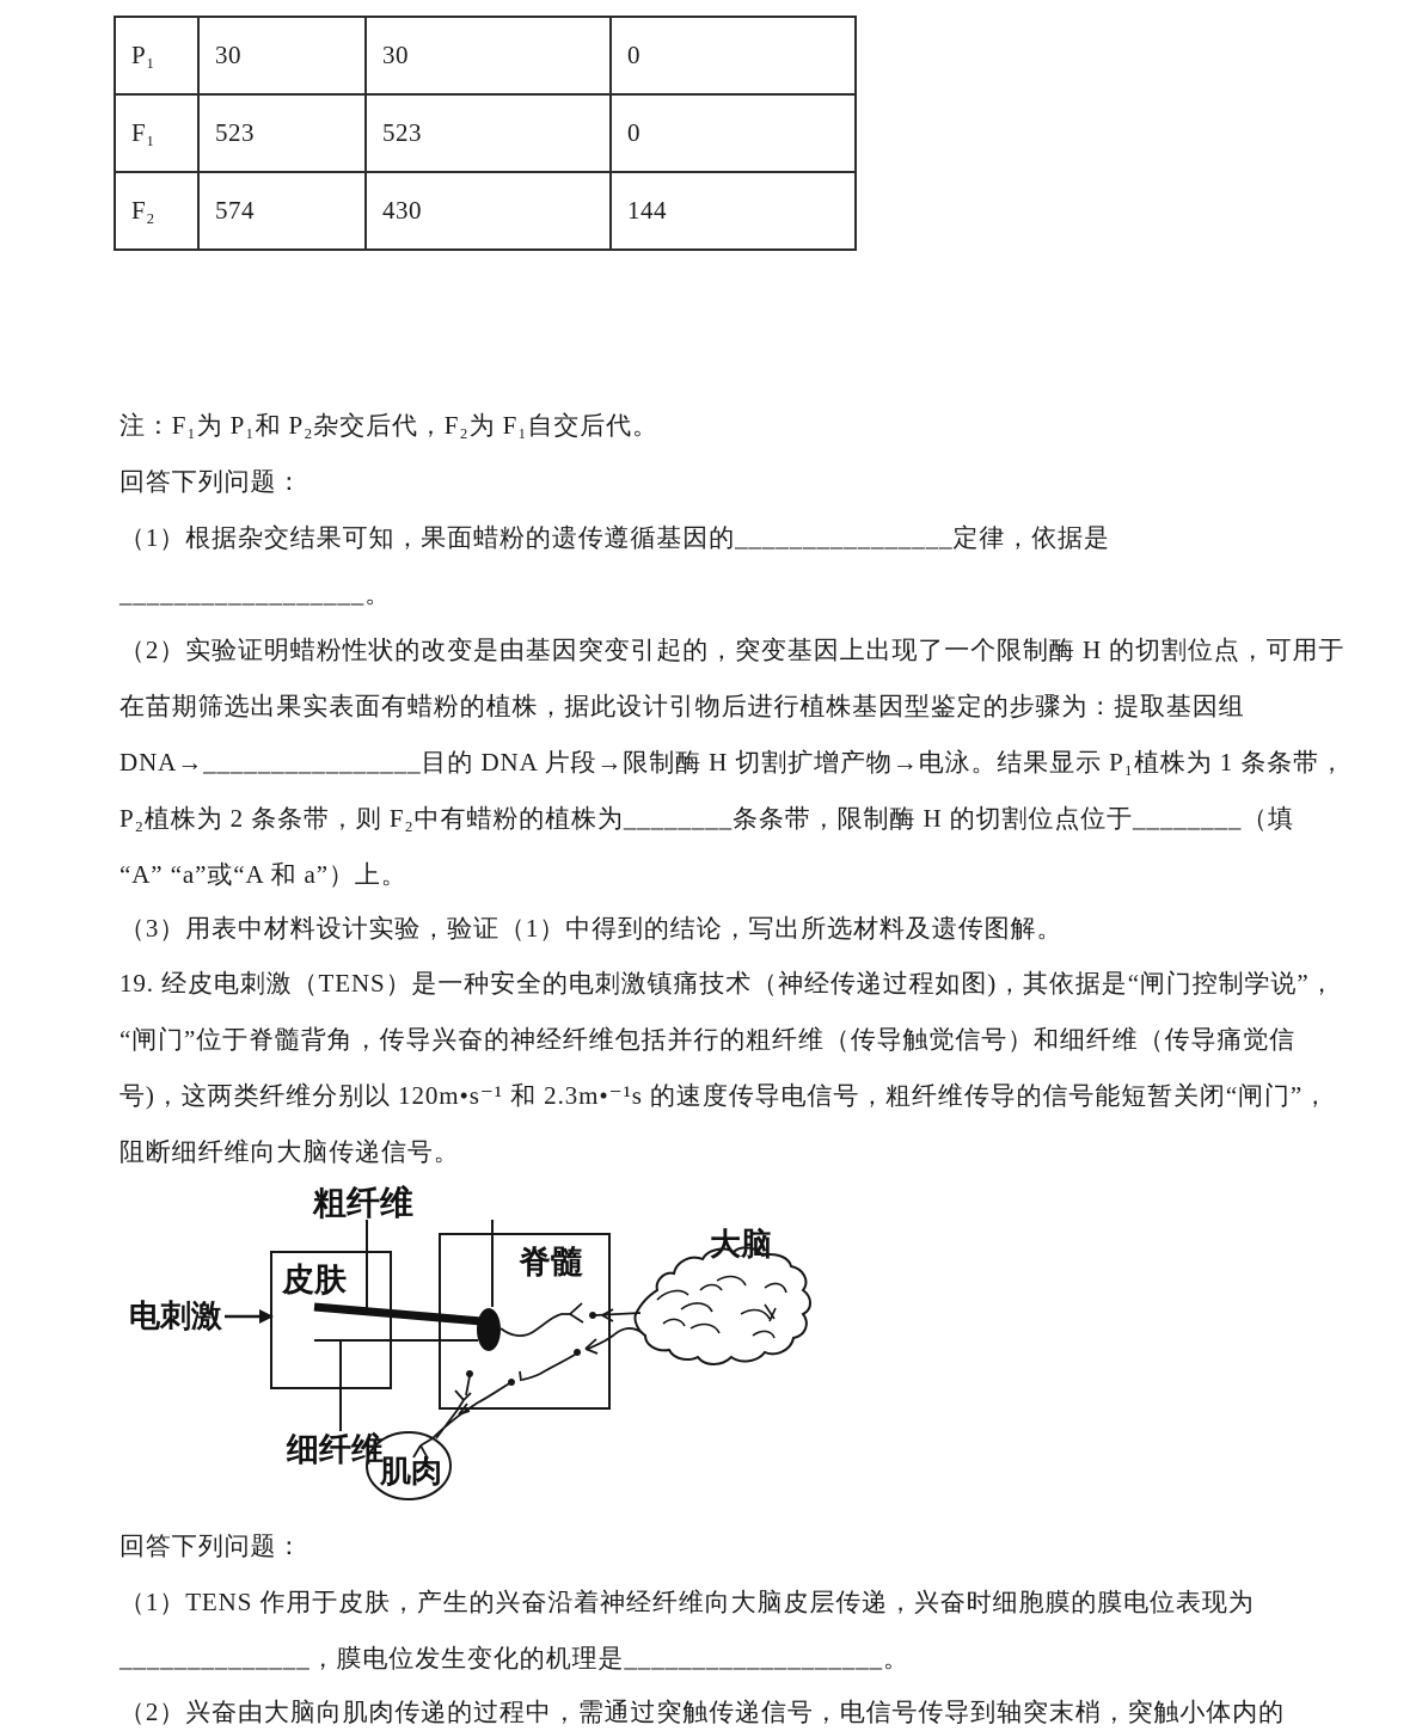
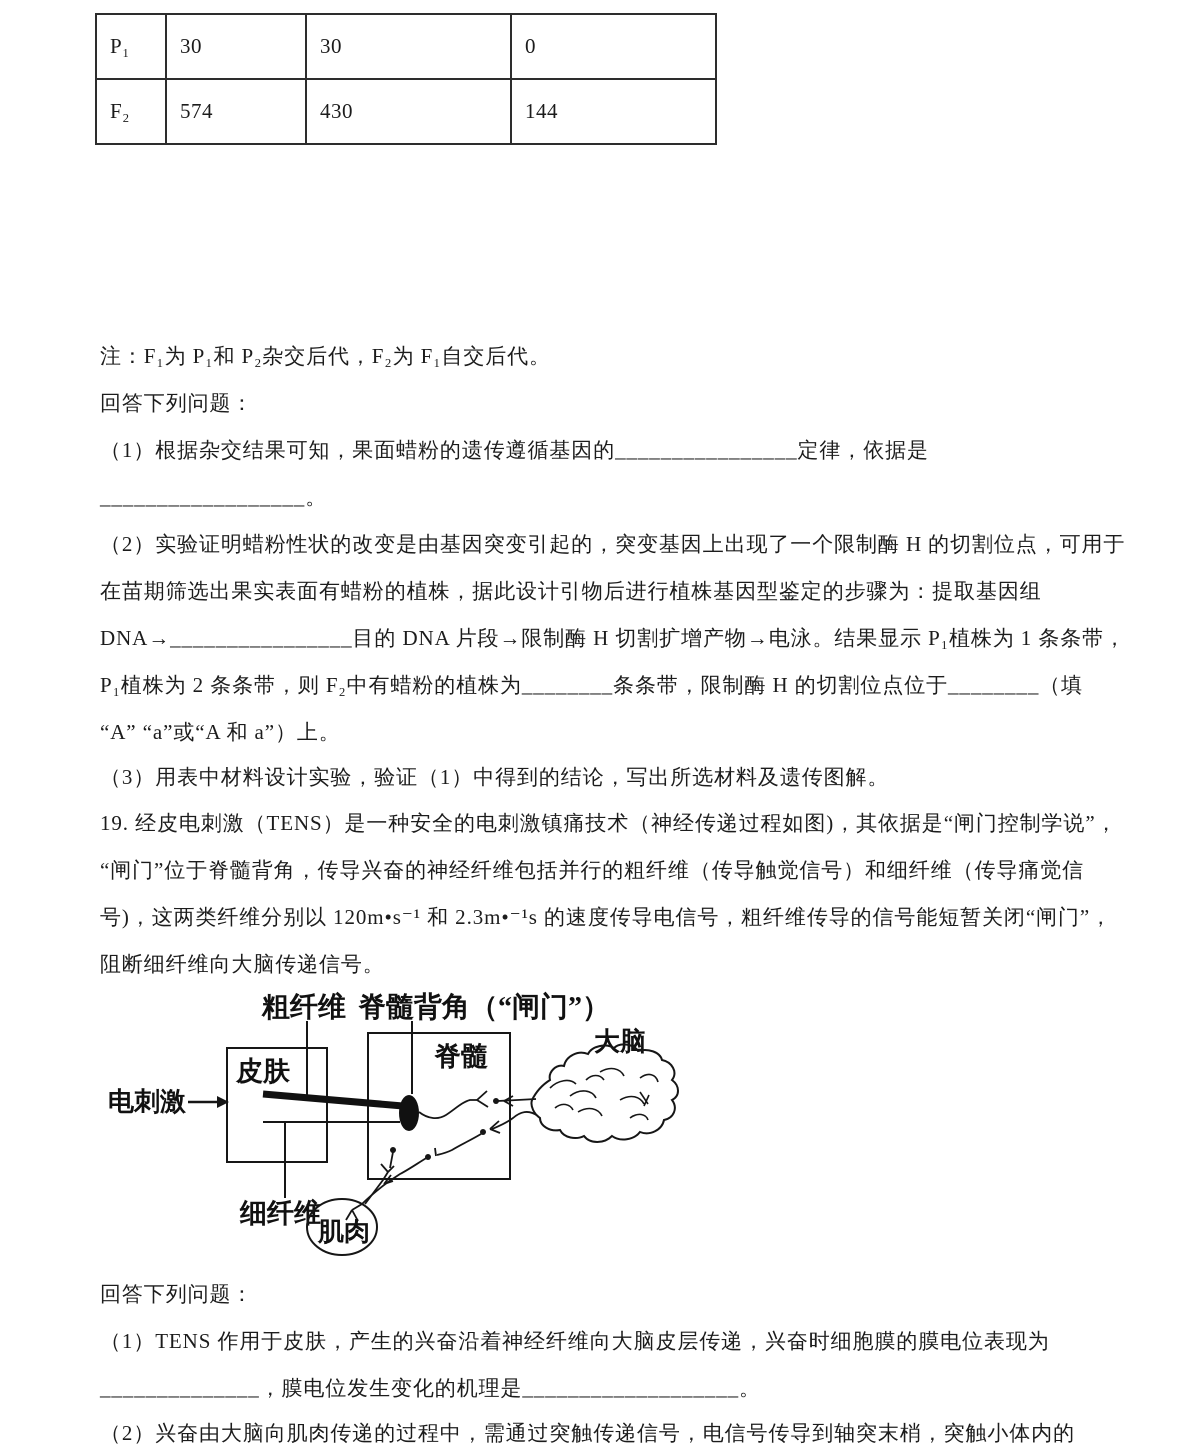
  P₁	30	30	0
- F₁	523	523	0
  F₂	574	430	144
  注：F₁为 P₁和 P₂杂交后代，F₂为 F₁自交后代。
  回答下列问题：
  （1）根据杂交结果可知，果面蜡粉的遗传遵循基因的________________定律，依据是
  __________________。
  （2）实验证明蜡粉性状的改变是由基因突变引起的，突变基因上出现了一个限制酶 H 的切割位点，可用于
  在苗期筛选出果实表面有蜡粉的植株，据此设计引物后进行植株基因型鉴定的步骤为：提取基因组
  DNA→________________目的 DNA 片段→限制酶 H 切割扩增产物→电泳。结果显示 P₁植株为 1 条条带，
- P₂植株为 2 条条带，则 F₂中有蜡粉的植株为________条条带，限制酶 H 的切割位点位于________（填
+ P₁植株为 2 条条带，则 F₂中有蜡粉的植株为________条条带，限制酶 H 的切割位点位于________（填
  “A” “a”或“A 和 a”）上。
  （3）用表中材料设计实验，验证（1）中得到的结论，写出所选材料及遗传图解。
  19. 经皮电刺激（TENS）是一种安全的电刺激镇痛技术（神经传递过程如图)，其依据是“闸门控制学说”，
  “闸门”位于脊髓背角，传导兴奋的神经纤维包括并行的粗纤维（传导触觉信号）和细纤维（传导痛觉信
  号)，这两类纤维分别以 120m•s⁻¹ 和 2.3m•⁻¹s 的速度传导电信号，粗纤维传导的信号能短暂关闭“闸门”，
  阻断细纤维向大脑传递信号。
  粗纤维
+ 脊髓背角（“闸门”）
  电刺激
  皮肤
  脊髓
  细纤维
  肌肉
  大脑
  回答下列问题：
  （1）TENS 作用于皮肤，产生的兴奋沿着神经纤维向大脑皮层传递，兴奋时细胞膜的膜电位表现为
  ______________，膜电位发生变化的机理是___________________。
  （2）兴奋由大脑向肌肉传递的过程中，需通过突触传递信号，电信号传导到轴突末梢，突触小体内的
